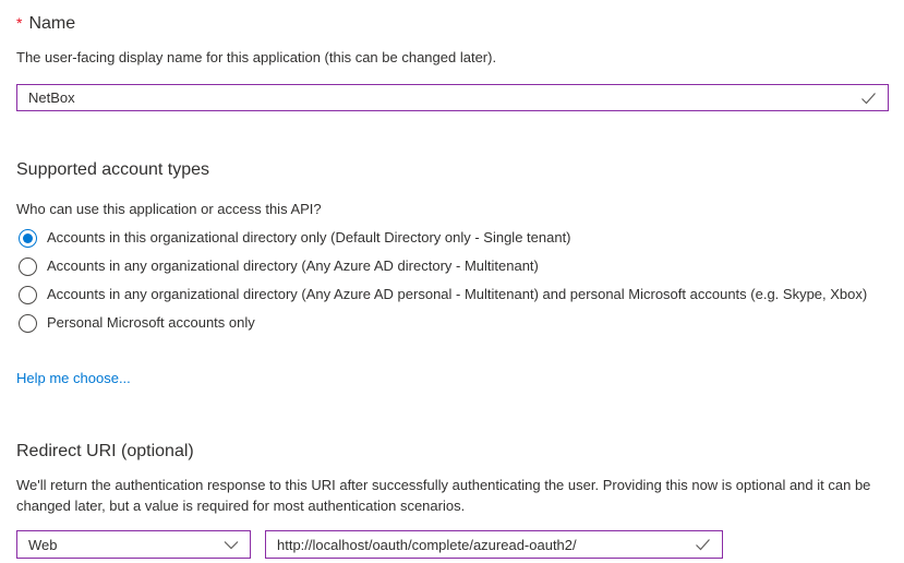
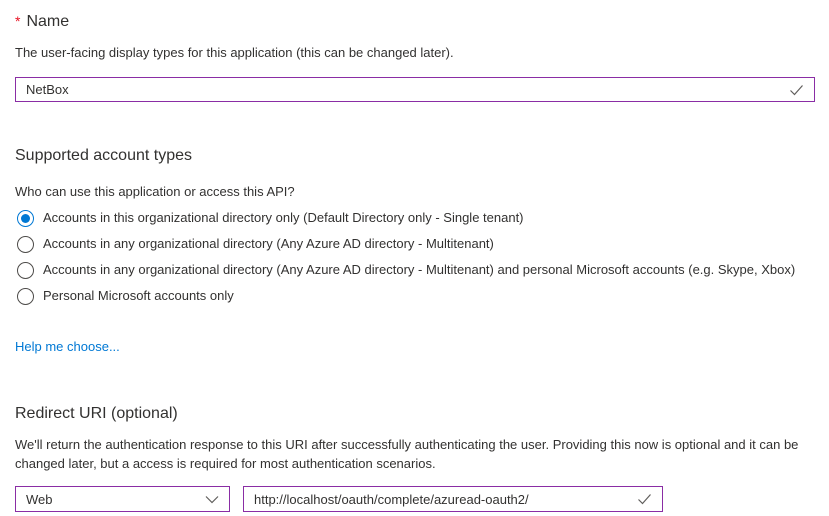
  * Name
- The user-facing display name for this application (this can be changed later).
+ The user-facing display types for this application (this can be changed later).
  NetBox
  Supported account types
  Who can use this application or access this API?
  Accounts in this organizational directory only (Default Directory only - Single tenant)
  Accounts in any organizational directory (Any Azure AD directory - Multitenant)
- Accounts in any organizational directory (Any Azure AD personal - Multitenant) and personal Microsoft accounts (e.g. Skype, Xbox)
+ Accounts in any organizational directory (Any Azure AD directory - Multitenant) and personal Microsoft accounts (e.g. Skype, Xbox)
  Personal Microsoft accounts only
  Help me choose...
  Redirect URI (optional)
- We'll return the authentication response to this URI after successfully authenticating the user. Providing this now is optional and it can be changed later, but a value is required for most authentication scenarios.
+ We'll return the authentication response to this URI after successfully authenticating the user. Providing this now is optional and it can be changed later, but a access is required for most authentication scenarios.
  Web
  http://localhost/oauth/complete/azuread-oauth2/
